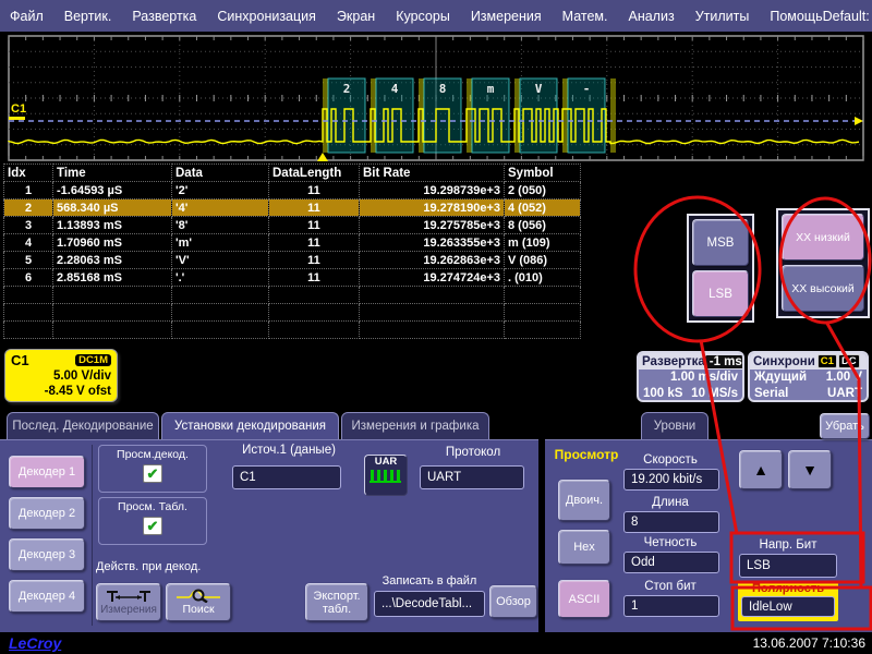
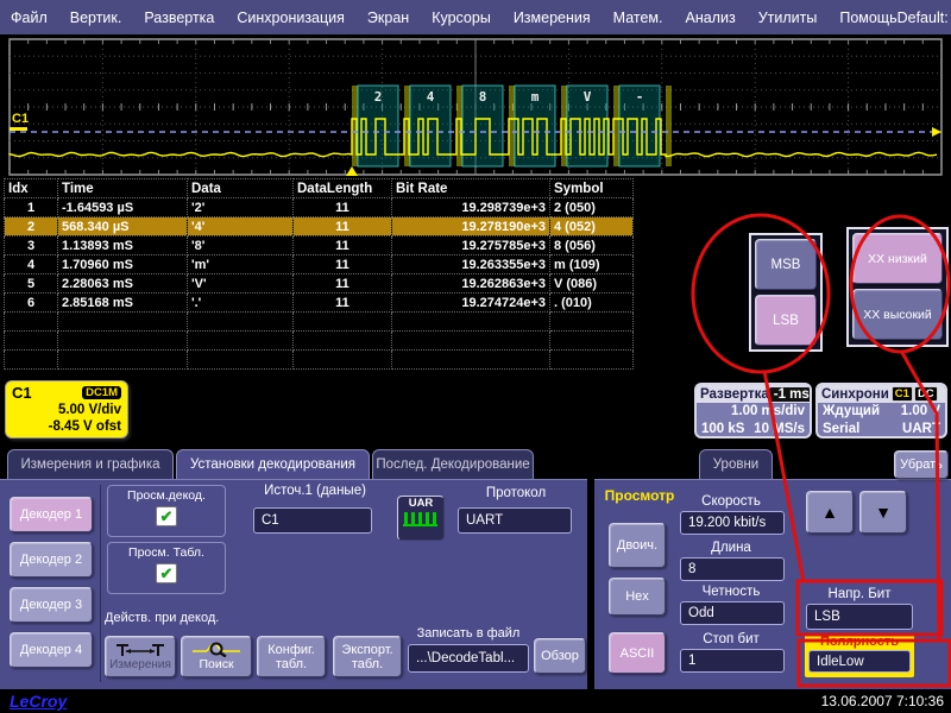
  Файл
  Вертик.
  Развертка
  Синхронизация
  Экран
  Курсоры
  Измерения
  Матем.
  Анализ
  Утилиты
  Помощь
  Default:
  2
  4
  8
  m
  V
  -
  C1
  Idx	Time	Data	DataLength	Bit Rate	Symbol
  1	-1.64593 µS	'2'	11	19.298739e+3	2 (050)
  2	568.340 µS	'4'	11	19.278190e+3	4 (052)
  3	1.13893 mS	'8'	11	19.275785e+3	8 (056)
  4	1.70960 mS	'm'	11	19.263355e+3	m (109)
  5	2.28063 mS	'V'	11	19.262863e+3	V (086)
  6	2.85168 mS	'.'	11	19.274724e+3	. (010)
  C1
  DC1M
  5.00 V/div
  -8.45 V ofst
  Развертка
  -1 ms
  1.00 ms/div
  100 kS
  10 MS/s
  Синхрони
  C1
  DC
  Ждущий
  1.00
  Serial
  UAR
  MSB
  LSB
  XX низкий
  XX высокий
- Послед. Декодирование
+ Измерения и графика
  Установки декодирования
- Измерения и графика
+ Послед. Декодирование
  Декодер 1
  Декодер 2
  Декодер 3
  Декодер 4
  Просм.декод.
  ✔
  Просм. Табл.
  ✔
  Источ.1 (даные)
  C1
  UAR
  Протокол
  UART
  Действ. при декод.
  Измерения
  Поиск
+ Конфиг. табл.
  Экспорт. табл.
  Записать в файл
  ...\DecodeTabl...
  Обзор
  Уровни
  Убрать
  Просмотр
  Двоич.
  Hex
  ASCII
  Скорость
  19.200 kbit/s
  Длина
  8
  Четность
  Odd
  Стоп бит
  1
  ▲
  ▼
  Напр. Бит
  LSB
  IdleLow
  LeCroy
  13.06.2007 7:10:36
